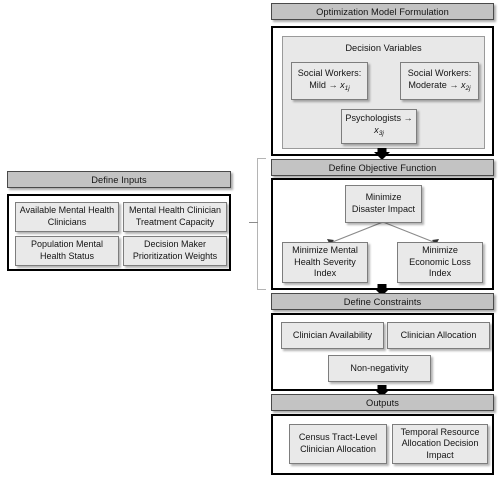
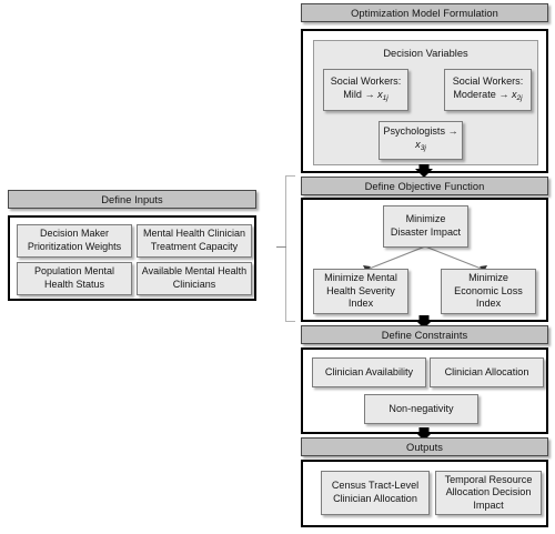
  Optimization Model Formulation
  Decision Variables
  Social Workers:
  Mild → x
  Social Workers:
  Moderate → x
  Psychologists →
  Define Inputs
- Available Mental Health Clinicians
+ Decision Maker Prioritization Weights
  Mental Health Clinician Treatment Capacity
  Population Mental Health Status
- Decision Maker Prioritization Weights
+ Available Mental Health Clinicians
  Define Objective Function
  Minimize Disaster Impact
  Minimize Mental Health Severity Index
  Minimize Economic Loss Index
  Define Constraints
  Clinician Availability
  Clinician Allocation
  Non-negativity
  Outputs
  Census Tract-Level Clinician Allocation
  Temporal Resource Allocation Decision Impact
